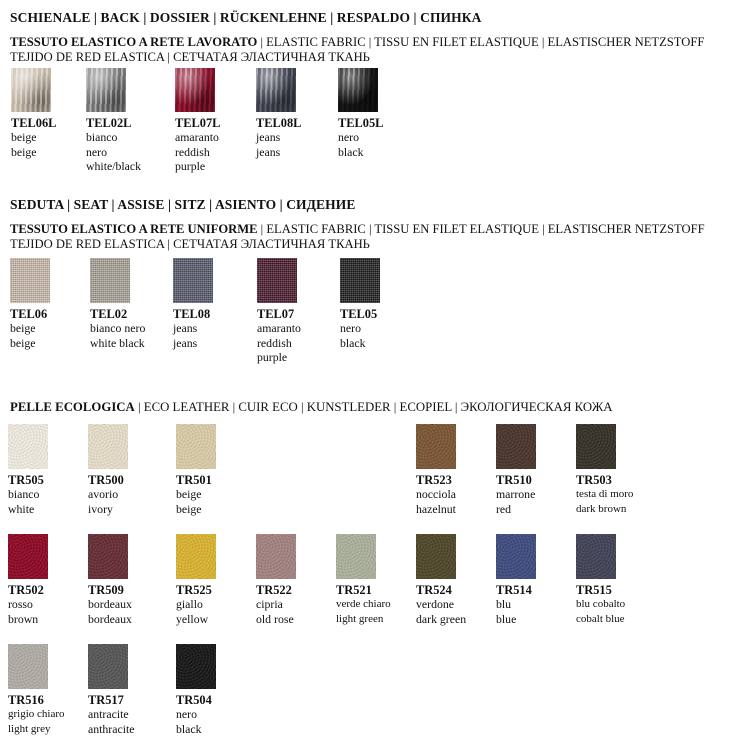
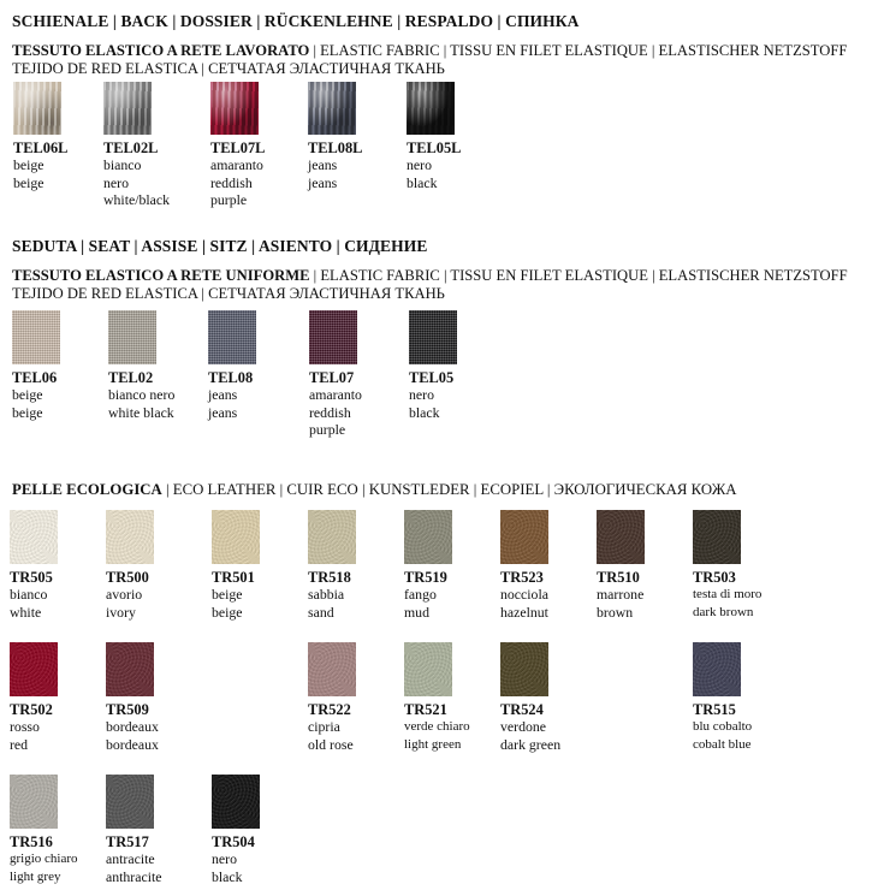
  SCHIENALE | BACK | DOSSIER | RÜCKENLEHNE | RESPALDO | СПИНКА
  TESSUTO ELASTICO A RETE LAVORATO | ELASTIC FABRIC | TISSU EN FILET ELASTIQUE | ELASTISCHER NETZSTOFF
  TEJIDO DE RED ELASTICA | СЕТЧАТАЯ ЭЛАСТИЧНАЯ ТКАНЬ
  TEL06L
  beige
  beige
  TEL02L
  bianco
  nero
  white/black
  TEL07L
  amaranto
  reddish
  purple
  TEL08L
  jeans
  jeans
  TEL05L
  nero
  black
  SEDUTA | SEAT | ASSISE | SITZ | ASIENTO | СИДЕНИЕ
  TESSUTO ELASTICO A RETE UNIFORME | ELASTIC FABRIC | TISSU EN FILET ELASTIQUE | ELASTISCHER NETZSTOFF
  TEJIDO DE RED ELASTICA | СЕТЧАТАЯ ЭЛАСТИЧНАЯ ТКАНЬ
  TEL06
  beige
  beige
  TEL02
  bianco nero
  white black
  TEL08
  jeans
  jeans
  TEL07
  amaranto
  reddish
  purple
  TEL05
  nero
  black
  PELLE ECOLOGICA | ECO LEATHER | CUIR ECO | KUNSTLEDER | ECOPIEL | ЭКОЛОГИЧЕСКАЯ КОЖА
  TR505
  bianco
  white
  TR500
  avorio
  ivory
  TR501
  beige
  beige
+ TR518
+ sabbia
+ sand
+ TR519
+ fango
+ mud
  TR523
  nocciola
  hazelnut
  TR510
  marrone
- red
+ brown
  TR503
  testa di moro
  dark brown
  TR502
  rosso
- brown
+ red
  TR509
  bordeaux
  bordeaux
- TR525
- giallo
- yellow
  TR522
  cipria
  old rose
  TR521
  verde chiaro
  light green
  TR524
  verdone
  dark green
- TR514
- blu
- blue
  TR515
  blu cobalto
  cobalt blue
  TR516
  grigio chiaro
  light grey
  TR517
  antracite
  anthracite
  TR504
  nero
  black
